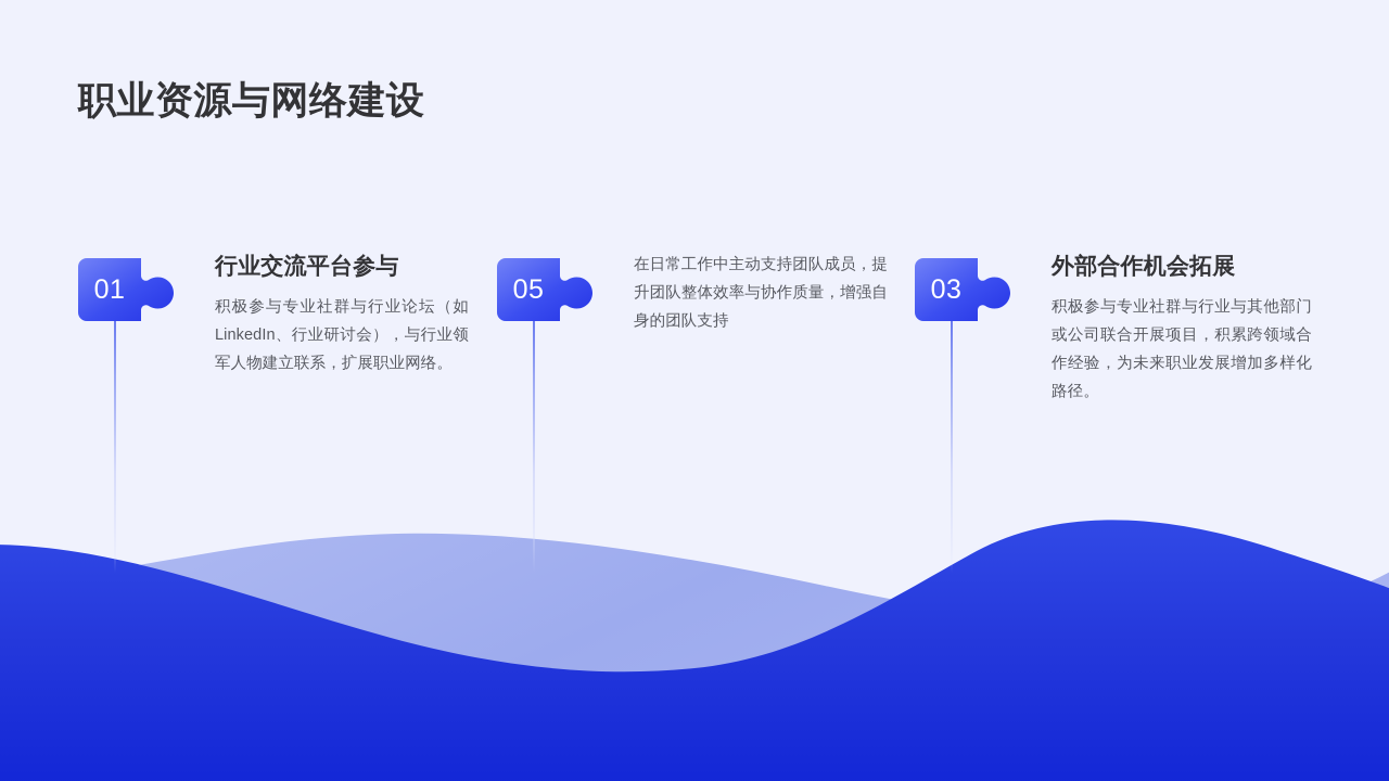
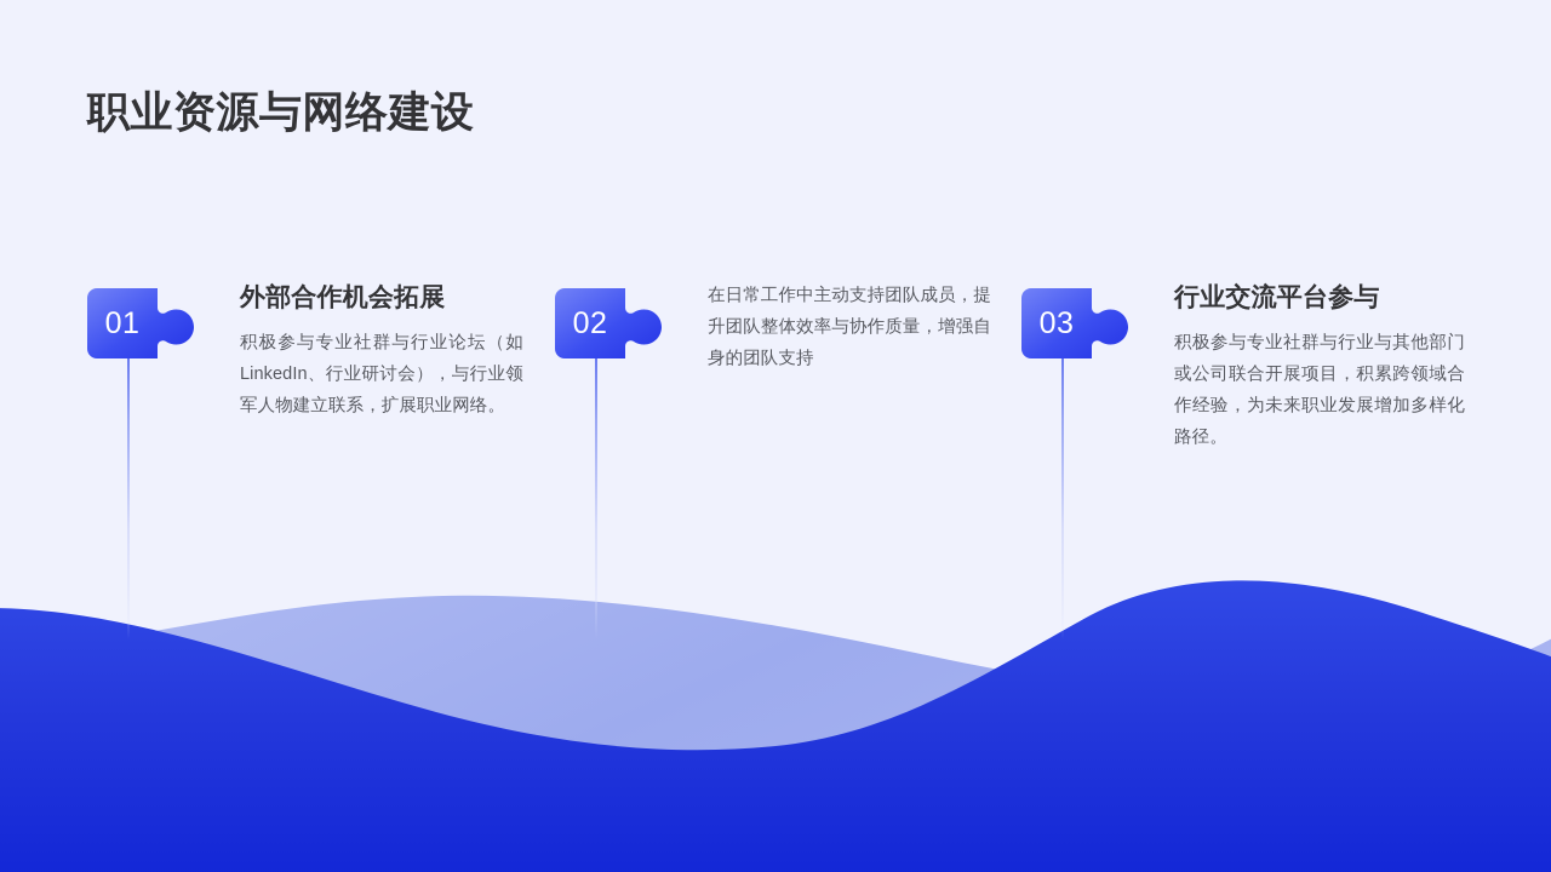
  职业资源与网络建设
  01
- 行业交流平台参与
+ 外部合作机会拓展
  积极参与专业社群与行业论坛（如LinkedIn、行业研讨会），与行业领军人物建立联系，扩展职业网络。
- 05
+ 02
  在日常工作中主动支持团队成员，提升团队整体效率与协作质量，增强自身的团队支持
  03
- 外部合作机会拓展
+ 行业交流平台参与
  积极参与专业社群与行业与其他部门或公司联合开展项目，积累跨领域合作经验，为未来职业发展增加多样化路径。
